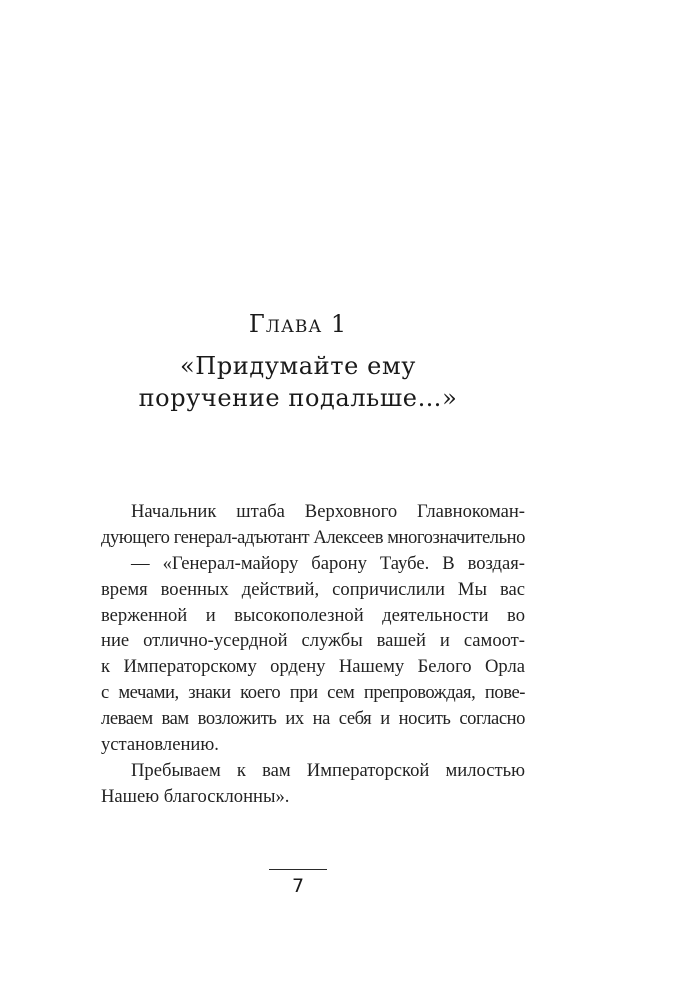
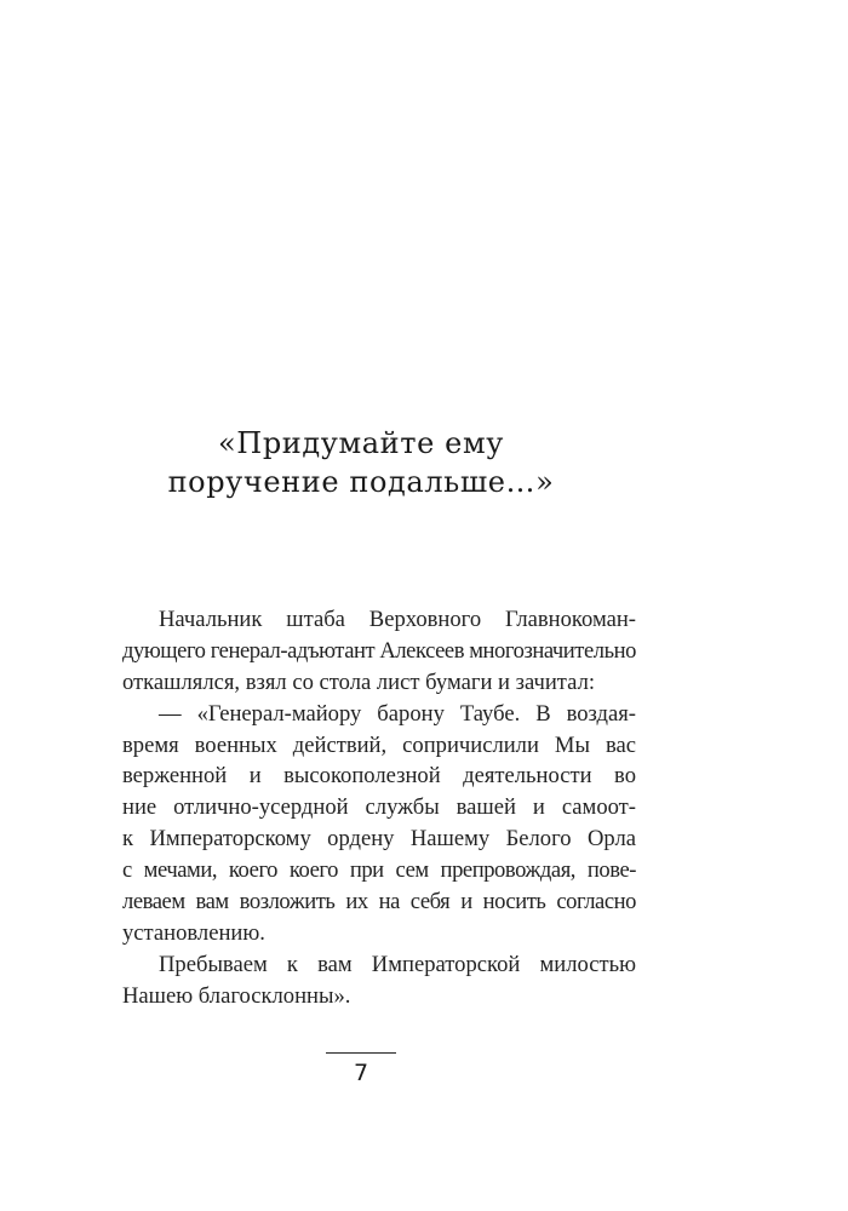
- Глава 1
  «Придумайте ему
  поручение подальше…»
  Начальник штаба Верховного Главнокоман-
  дующего генерал-адъютант Алексеев многозначительно
+ откашлялся, взял со стола лист бумаги и зачитал:
  — «Генерал-майору барону Таубе. В воздая-
  время военных действий, сопричислили Мы вас
  верженной и высокополезной деятельности во
  ние отлично-усердной службы вашей и самоот-
  к Императорскому ордену Нашему Белого Орла
- с мечами, знаки коего при сем препровождая, пове-
+ с мечами, коего коего при сем препровождая, пове-
  леваем вам возложить их на себя и носить согласно
  установлению.
  Пребываем к вам Императорской милостью
  Нашею благосклонны».
  7
